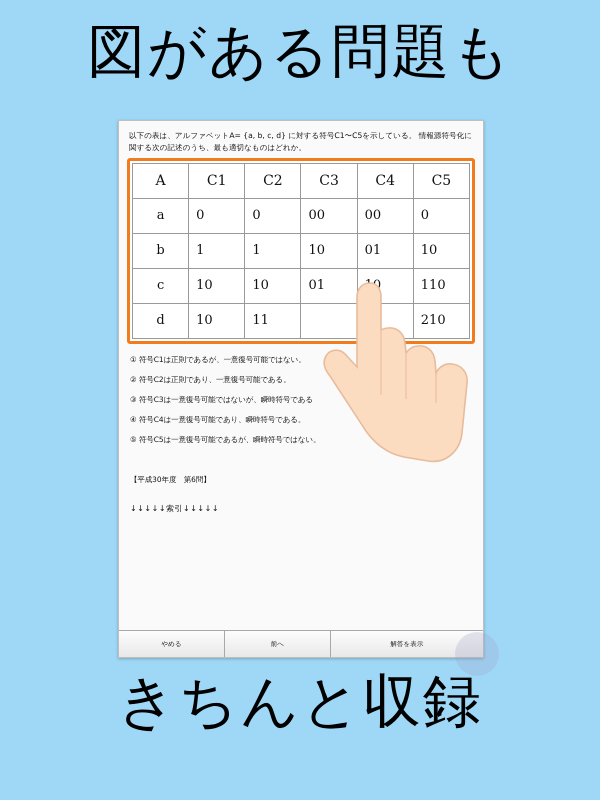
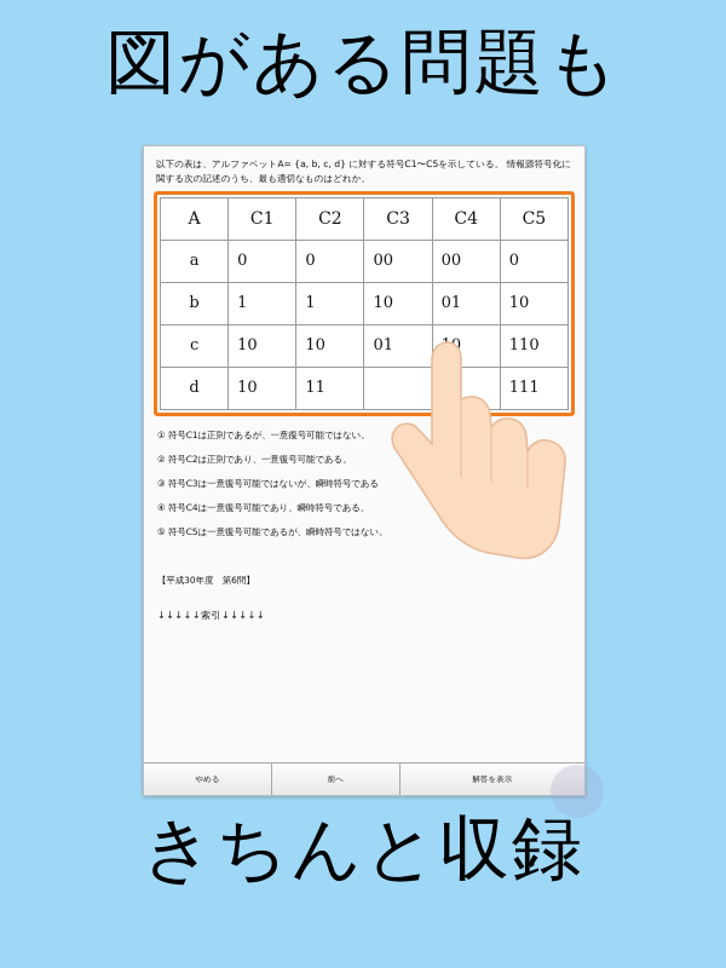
  図がある問題も
  以下の表は、アルファベットA= {a, b, c, d} に対する符号C1〜C5を示している。 情報源符号化に関する次の記述のうち、最も適切なものはどれか。
  A	C1	C2	C3	C4	C5
  a	0	0	00	00	0
  b	1	1	10	01	10
  c	10	10	01		110
- d	10	11			210
+ d	10	11			111
  ① 符号C1は正則であるが、一意復号可能ではない。
  ② 符号C2は正則であり、一意復号可能である。
  ③ 符号C3は一意復号可能ではないが、瞬時符号である
  ④ 符号C4は一意復号可能であり、瞬時符号である。
  ⑤ 符号C5は一意復号可能であるが、瞬時符号ではない。
  【平成30年度 第6問】
  ↓↓↓↓↓索引↓↓↓↓↓
  やめる
  前へ
  解答を表示
  きちんと収録
